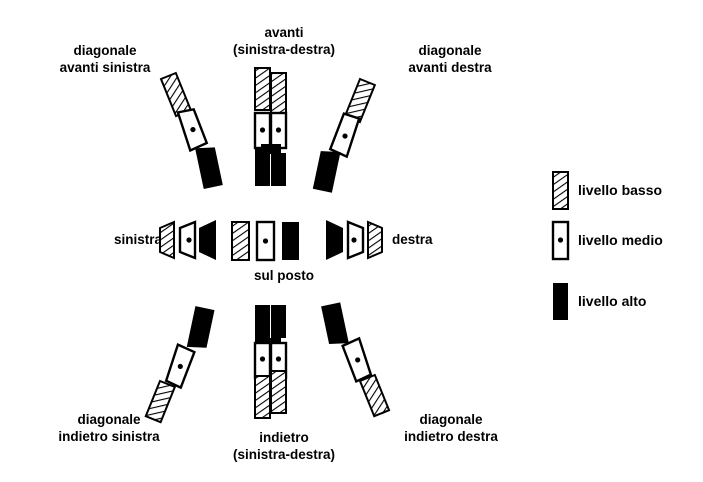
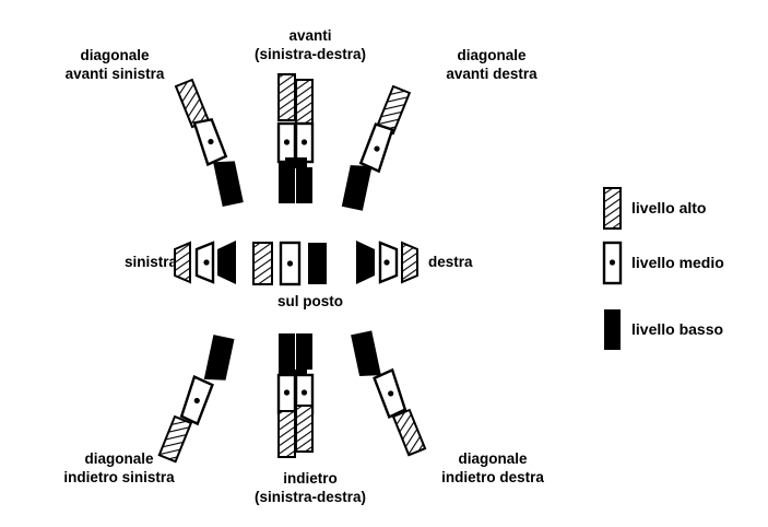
  diagonale
  avanti sinistra
  avanti
  (sinistra-destra)
  diagonale
  avanti destra
  sinistra
  destra
  sul posto
  diagonale
  indietro sinistra
  indietro
  (sinistra-destra)
  diagonale
  indietro destra
- livello basso
+ livello alto
  livello medio
- livello alto
+ livello basso
